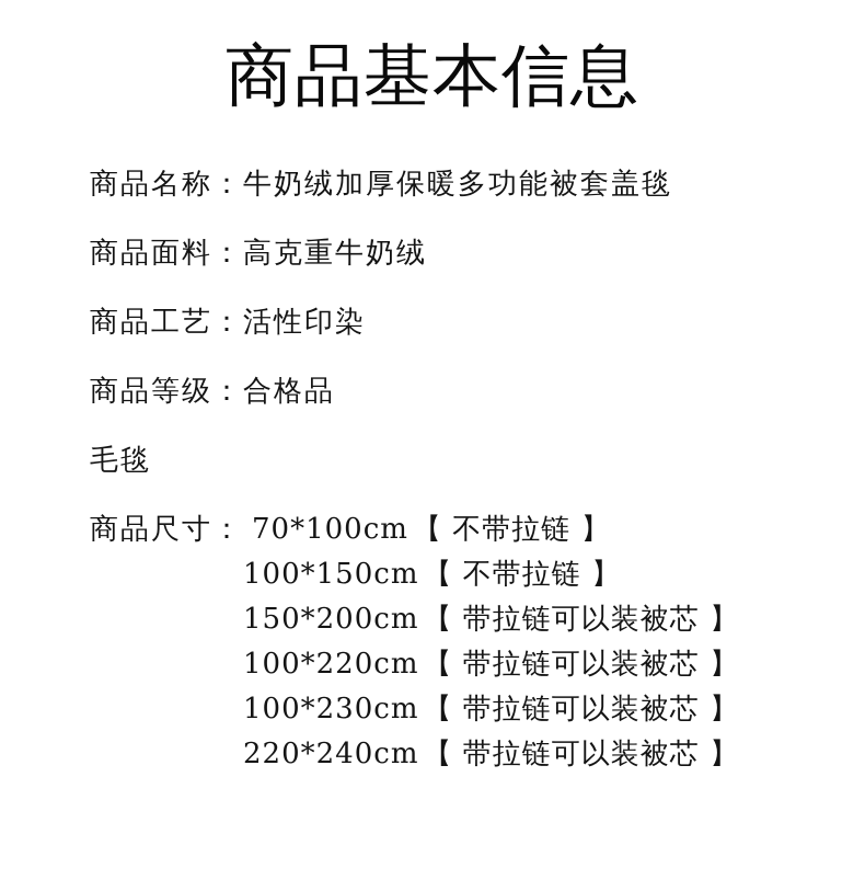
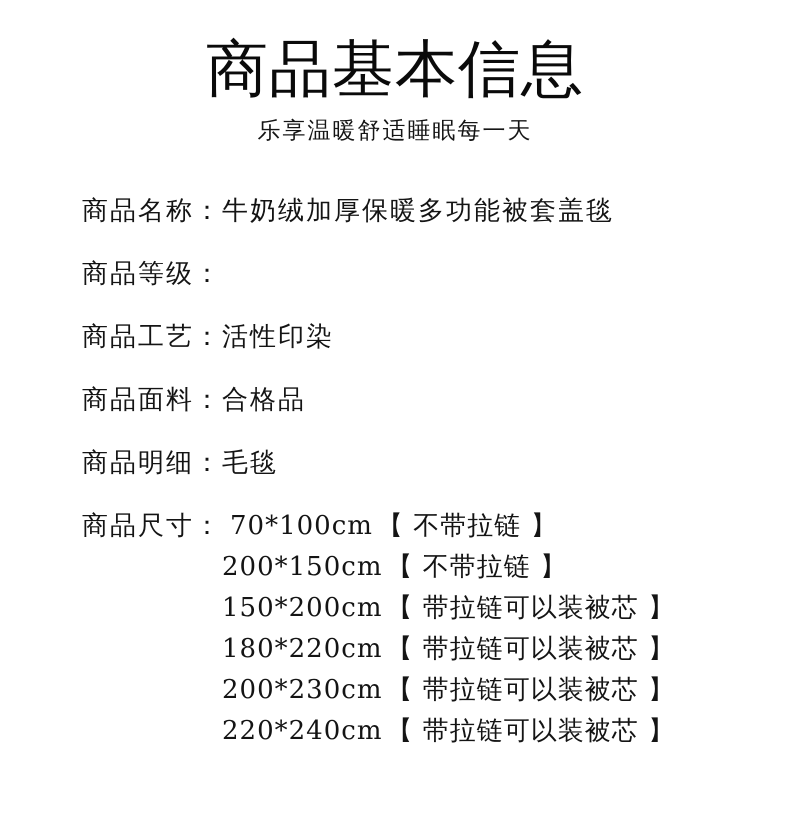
  商品基本信息
+ 乐享温暖舒适睡眠每一天
  商品名称：
  牛奶绒加厚保暖多功能被套盖毯
- 商品面料：
+ 商品等级：
- 高克重牛奶绒
  商品工艺：
  活性印染
- 商品等级：
+ 商品面料：
  合格品
+ 商品明细：
  毛毯
  商品尺寸：
  70*100cm 【 不带拉链 】
- 100*150cm 【 不带拉链 】
+ 200*150cm 【 不带拉链 】
  150*200cm 【 带拉链可以装被芯 】
- 100*220cm 【 带拉链可以装被芯 】
+ 180*220cm 【 带拉链可以装被芯 】
- 100*230cm 【 带拉链可以装被芯 】
+ 200*230cm 【 带拉链可以装被芯 】
  220*240cm 【 带拉链可以装被芯 】
